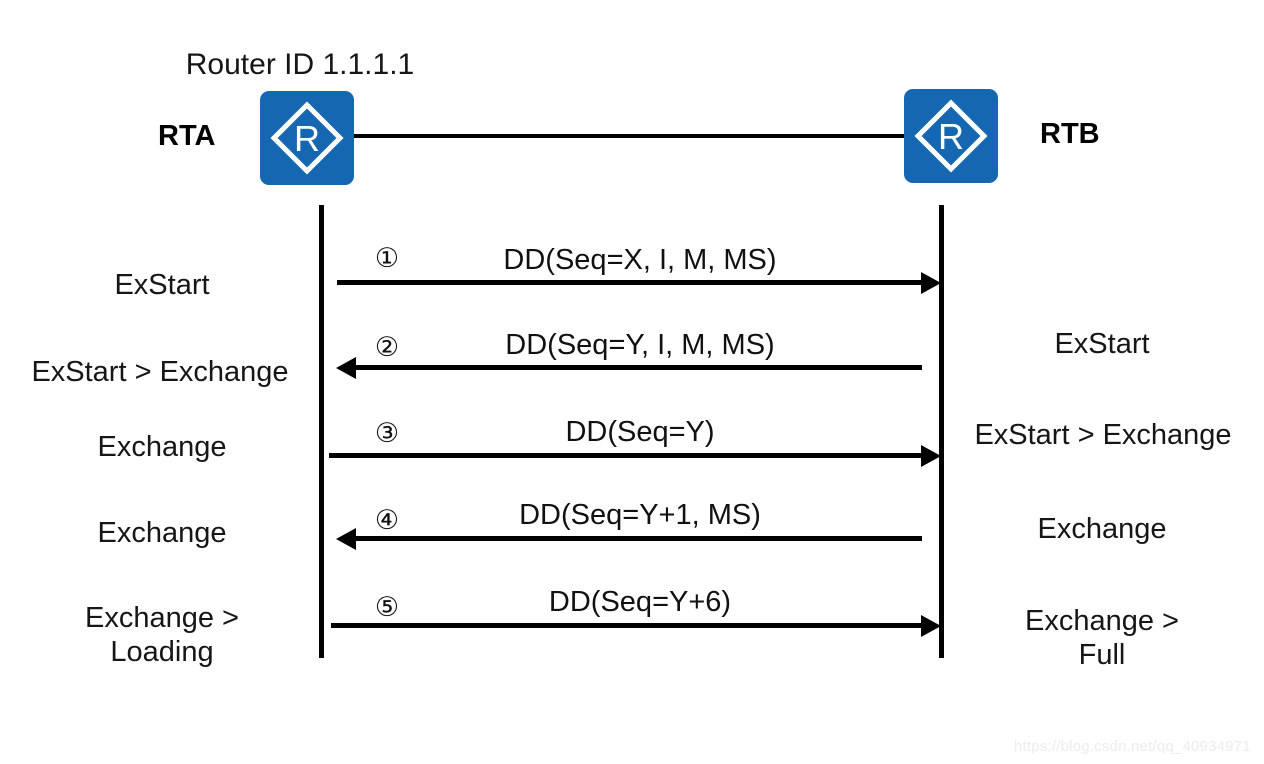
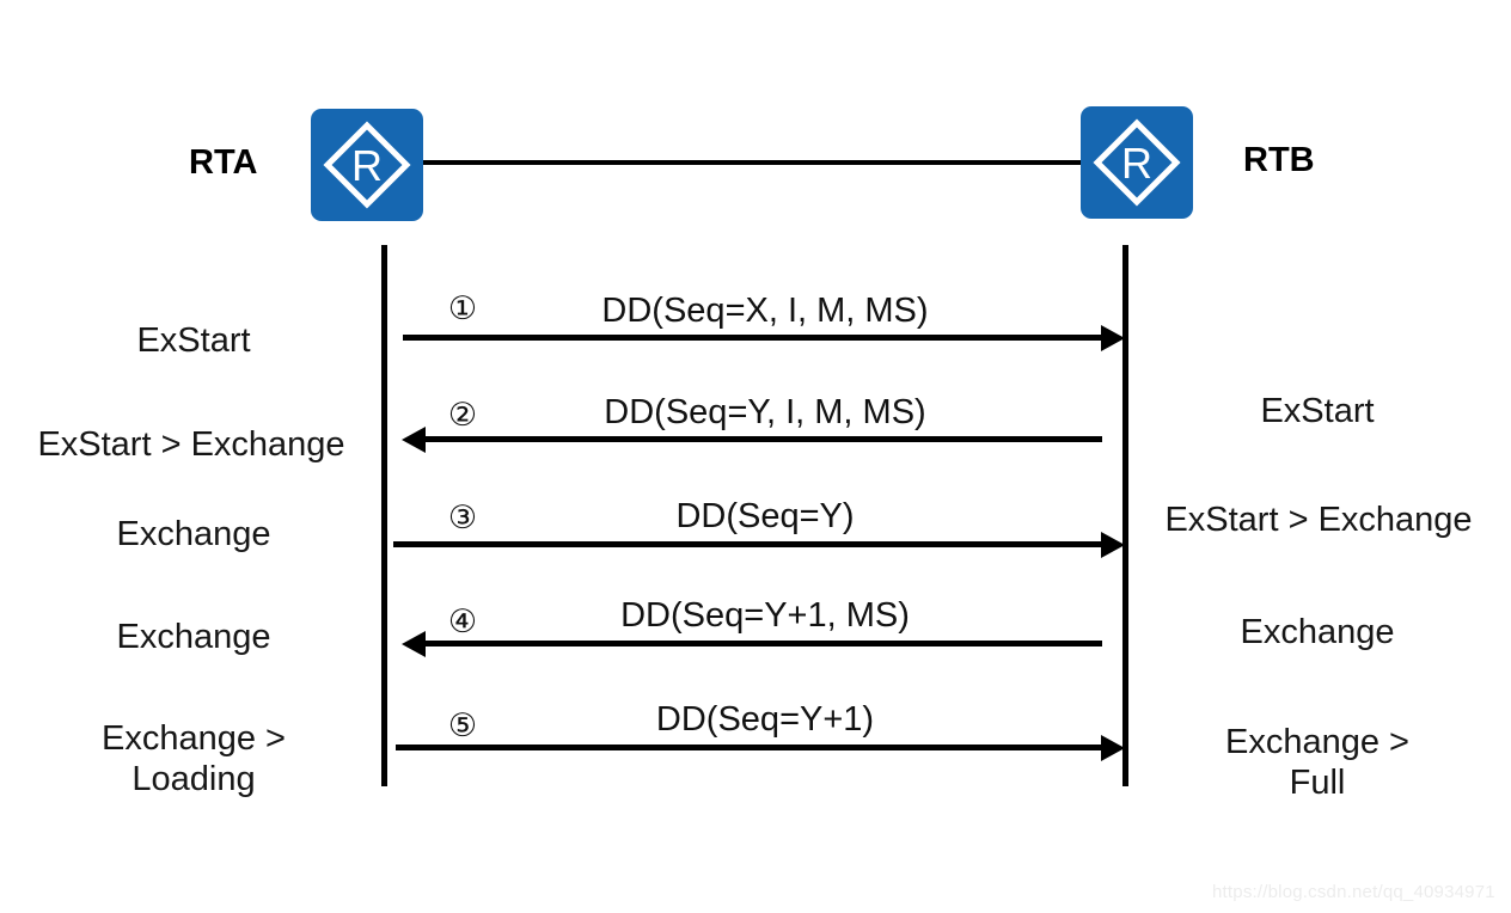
- Router ID 1.1.1.1
  RTA
  RTB
  R
  R
  DD(Seq=X, I, M, MS)
  ①
  DD(Seq=Y, I, M, MS)
  ②
  DD(Seq=Y)
  ③
  DD(Seq=Y+1, MS)
  ④
- DD(Seq=Y+6)
+ DD(Seq=Y+1)
  ⑤
  ExStart
  ExStart > Exchange
  Exchange
  Exchange
  Exchange >
  Loading
  ExStart
  ExStart > Exchange
  Exchange
  Exchange >
  Full
